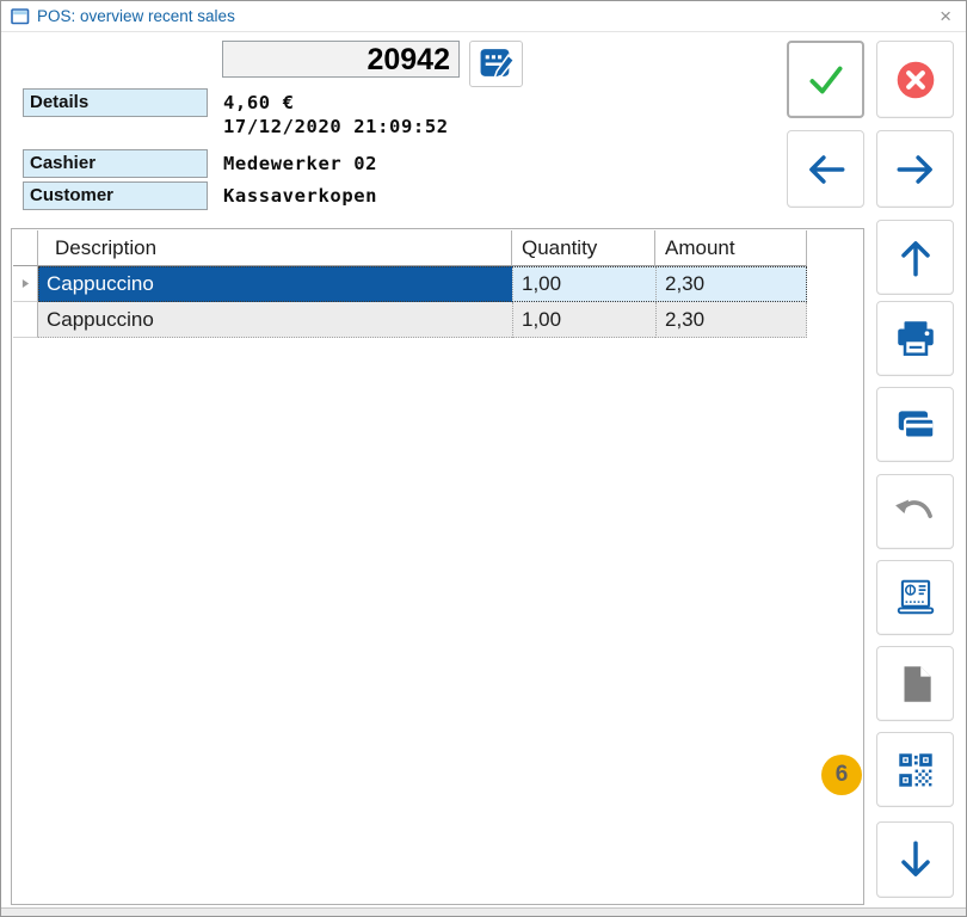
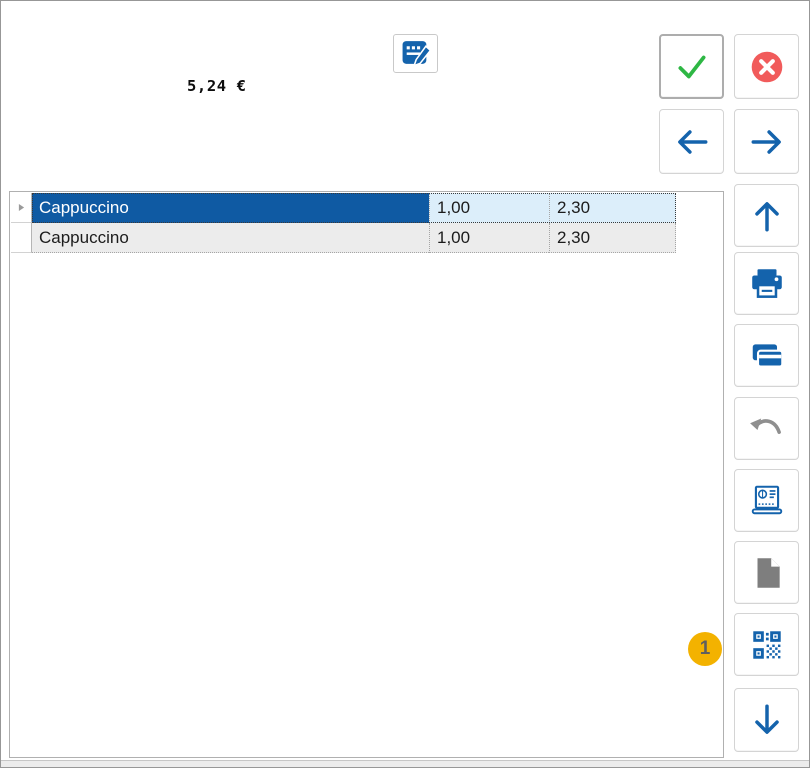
- POS: overview recent sales
- ×
- Details
- Cashier
- Customer
- 20942
- 4,60 €
+ 5,24 €
- 17/12/2020 21:09:52
- Medewerker 02
- Kassaverkopen
- Description
- Quantity
- Amount
  Cappuccino
  1,00
  2,30
  Cappuccino
  1,00
  2,30
- 6
+ 1
